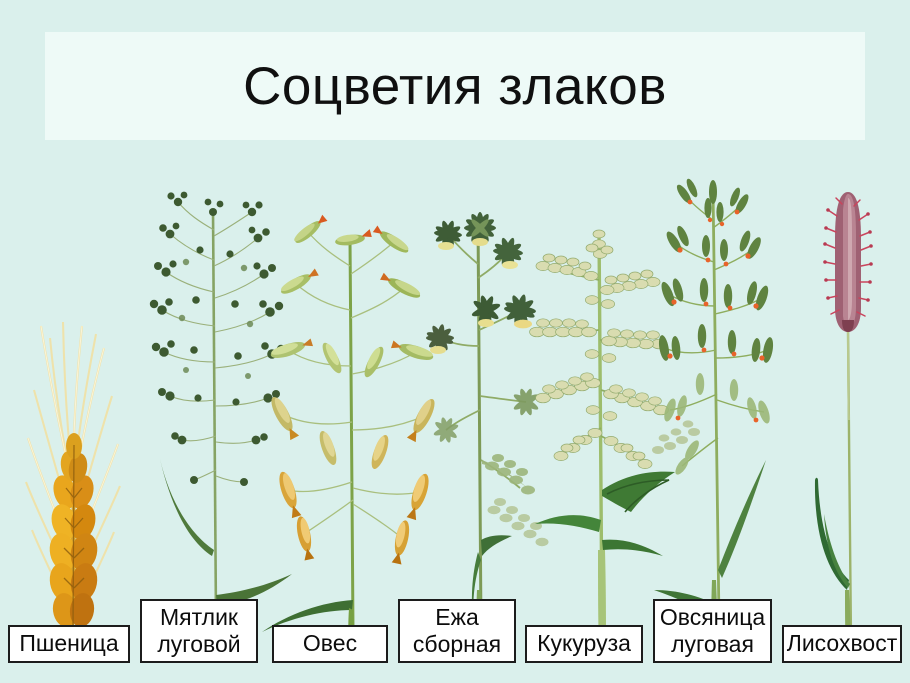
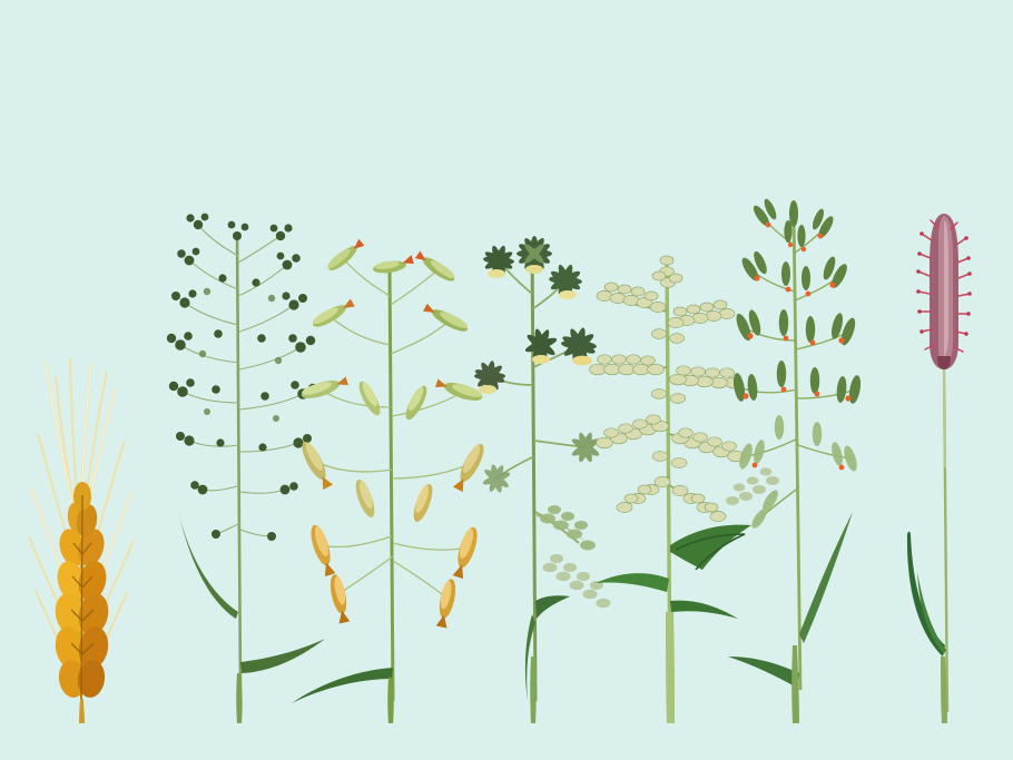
- Соцветия злаков
- Пшеница
- Мятлик
- луговой
- Овес
- Ежа
- сборная
- Кукуруза
- Овсяница
- луговая
- Лисохвост
